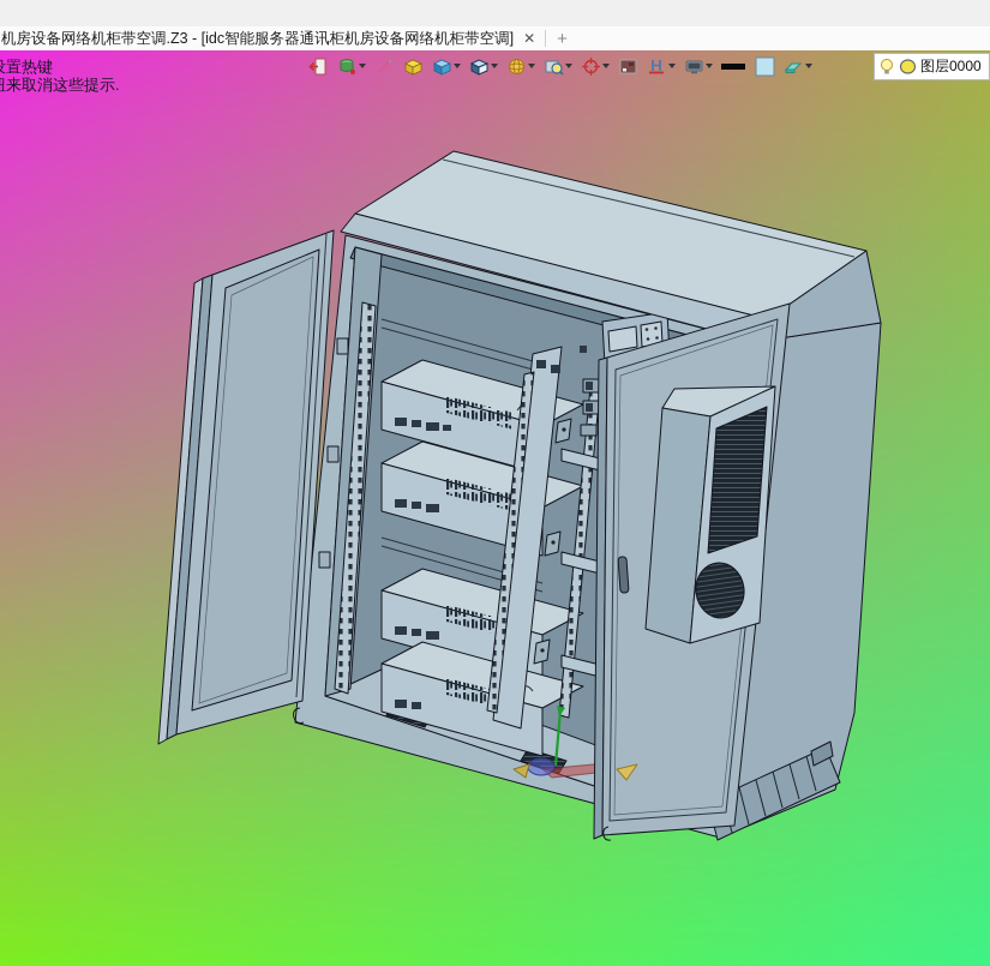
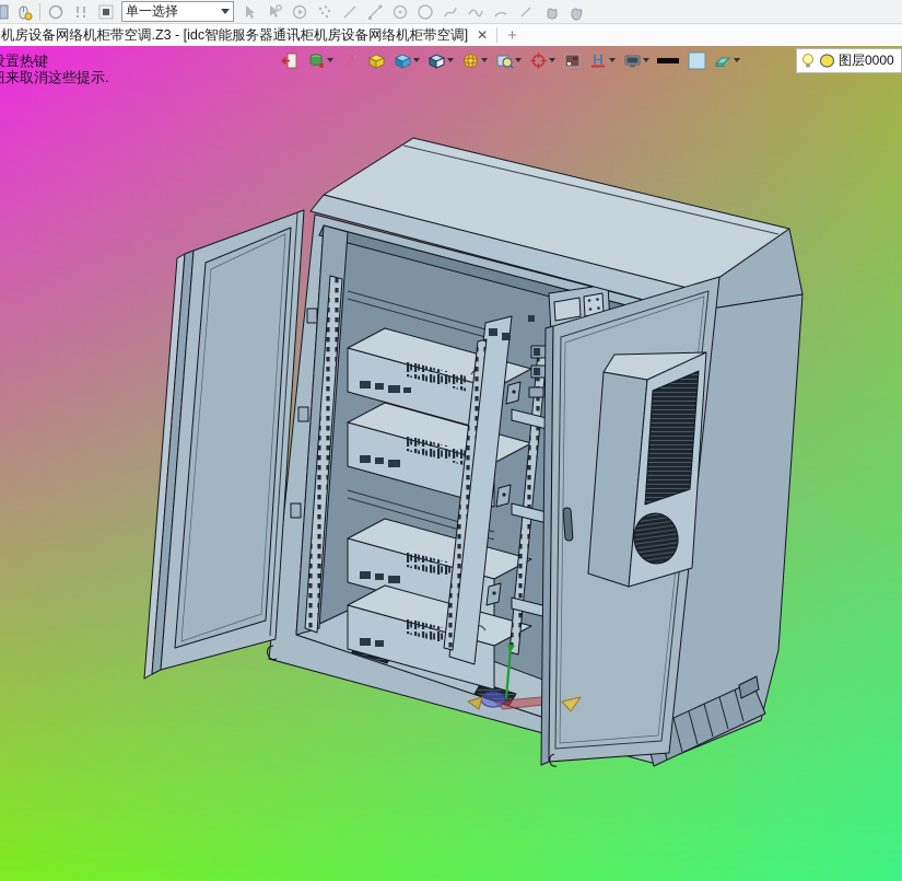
+ 单一选择
  机房设备网络机柜带空调.Z3 - [idc智能服务器通讯柜机房设备网络机柜带空调]
  ✕
  +
  置热键
  来取消这些提示.
  图层0000
